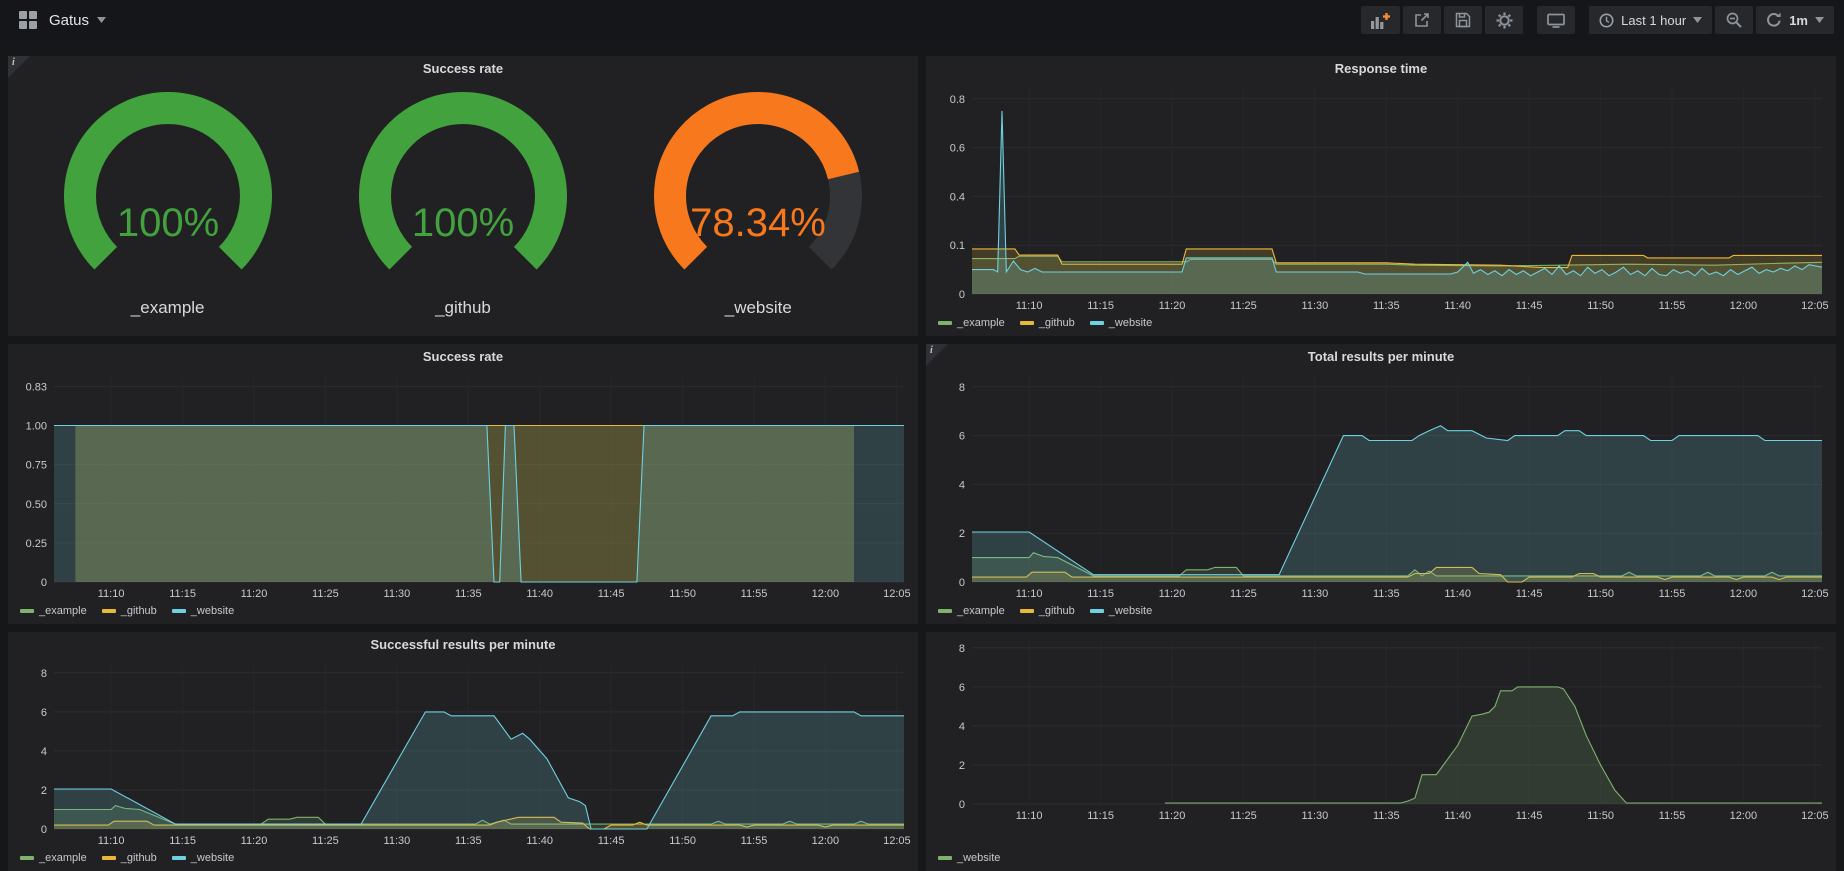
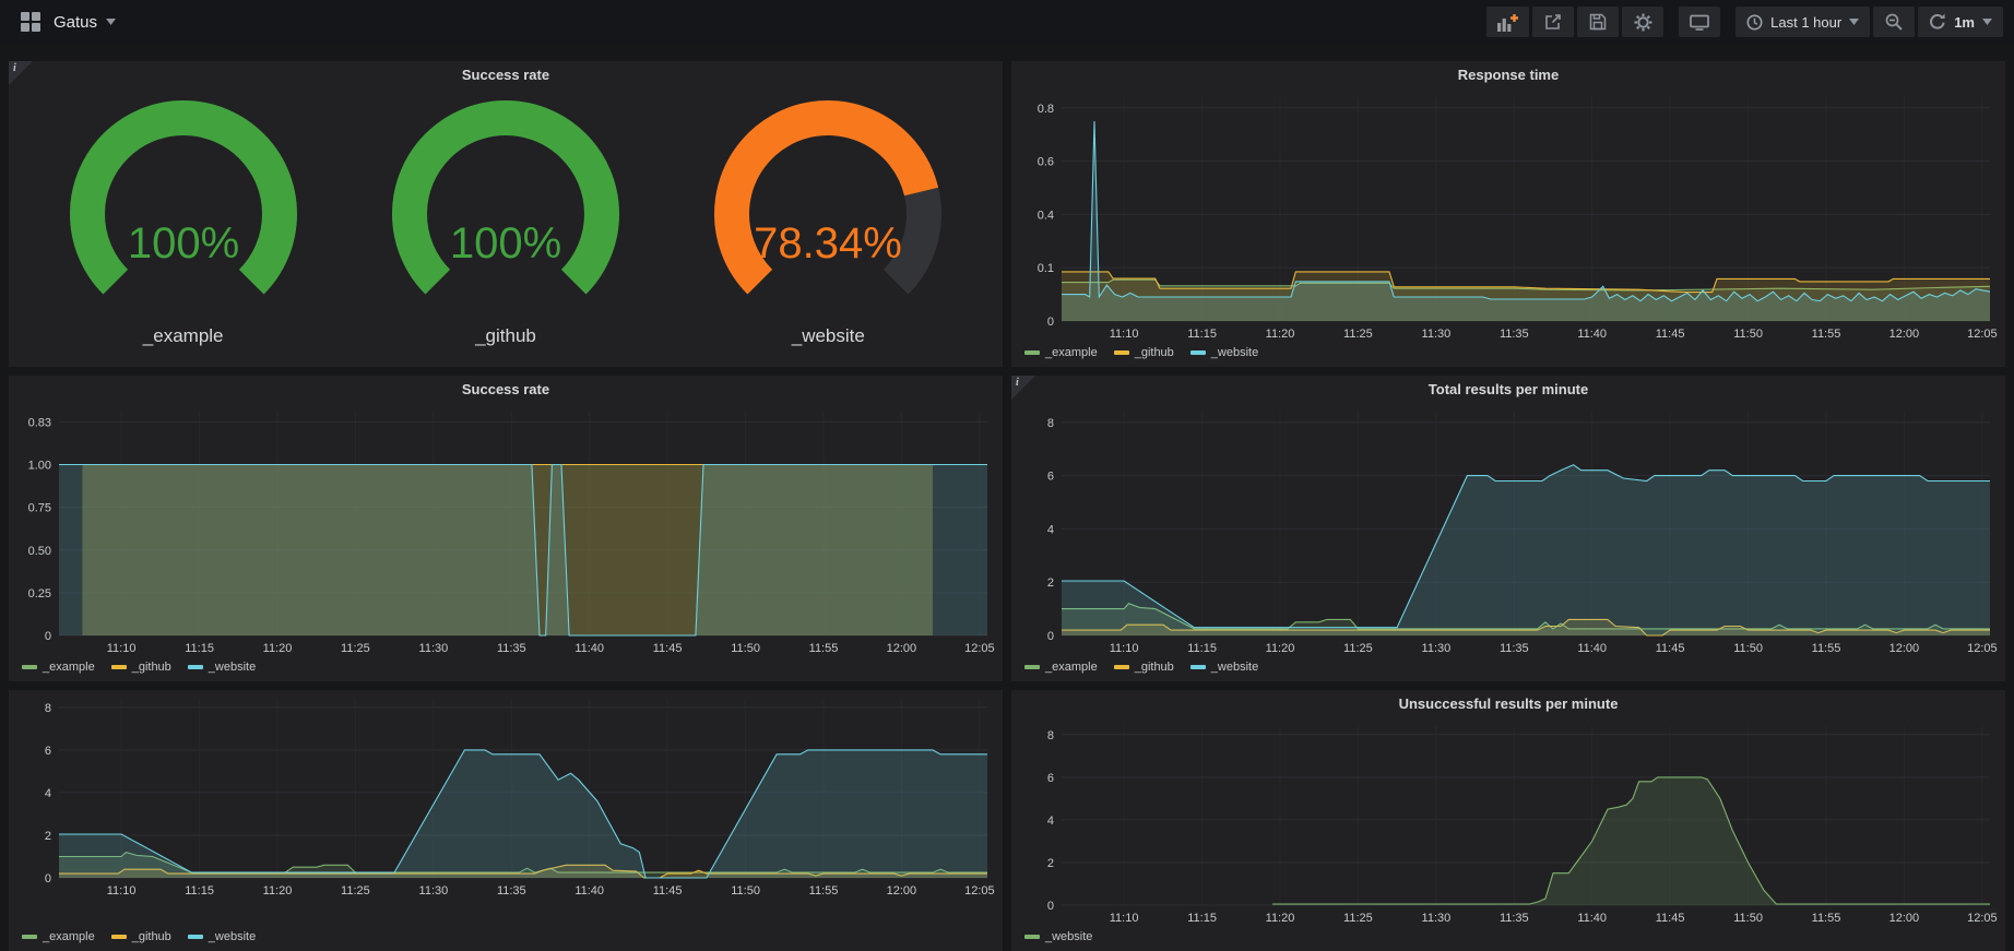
  Gatus
  Last 1 hour
  1m
  i
  Success rate
  100%
  _example
  100%
  _github
  78.34%
  _website
  Response time
  11:10
  11:15
  11:20
  11:25
  11:30
  11:35
  11:40
  11:45
  11:50
  11:55
  12:00
  12:05
  0
  0.1
  0.4
  0.6
  0.8
  _example
  _github
  _website
  Success rate
  11:10
  11:15
  11:20
  11:25
  11:30
  11:35
  11:40
  11:45
  11:50
  11:55
  12:00
  12:05
  0
  0.25
  0.50
  0.75
  1.00
  0.83
  _example
  _github
  _website
  i
  Total results per minute
  11:10
  11:15
  11:20
  11:25
  11:30
  11:35
  11:40
  11:45
  11:50
  11:55
  12:00
  12:05
  0
  2
  4
  6
  8
  _example
  _github
  _website
- Successful results per minute
  11:10
  11:15
  11:20
  11:25
  11:30
  11:35
  11:40
  11:45
  11:50
  11:55
  12:00
  12:05
  0
  2
  4
  6
  8
  _example
  _github
  _website
+ Unsuccessful results per minute
  11:10
  11:15
  11:20
  11:25
  11:30
  11:35
  11:40
  11:45
  11:50
  11:55
  12:00
  12:05
  0
  2
  4
  6
  8
  _website
